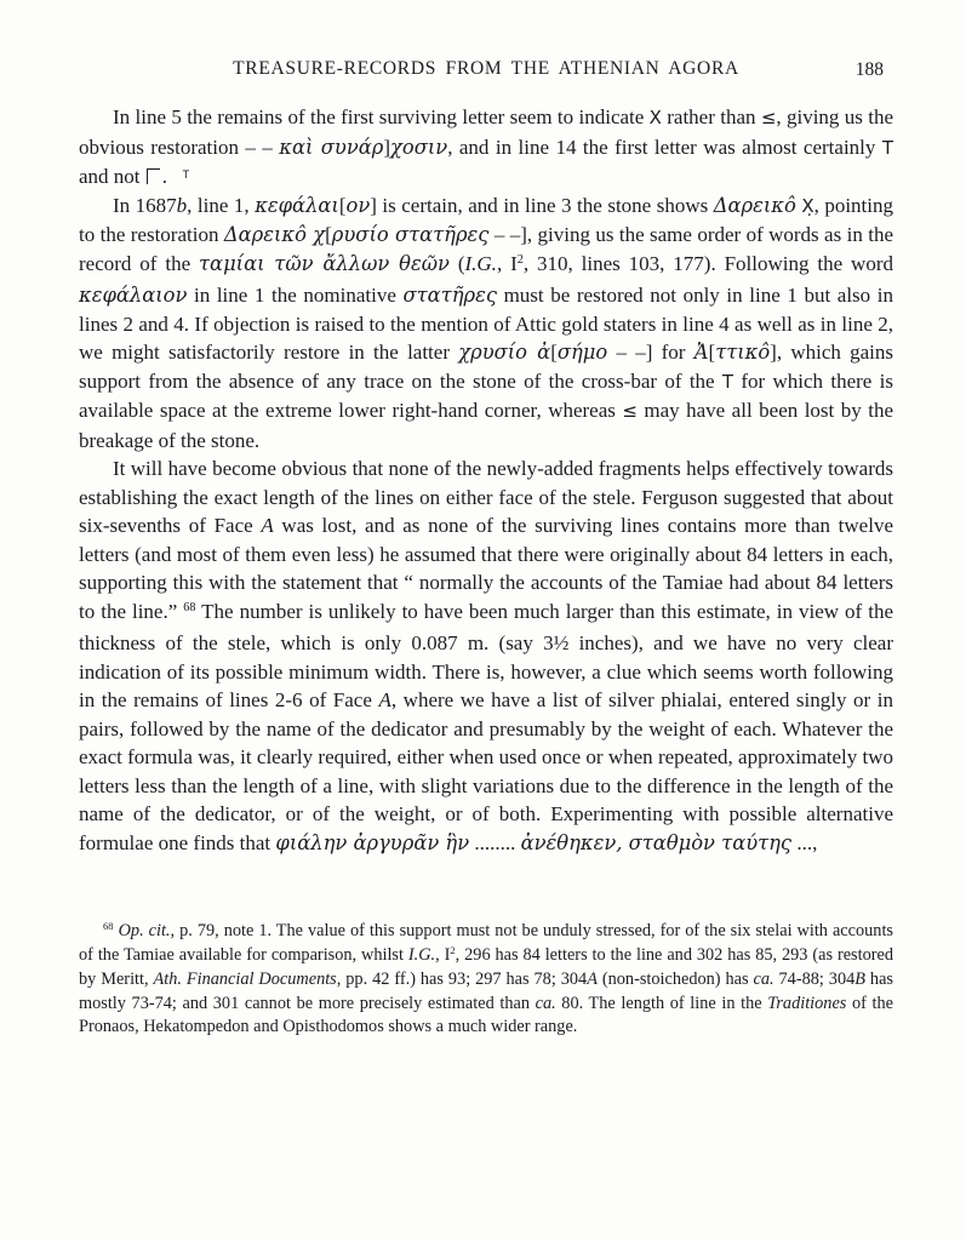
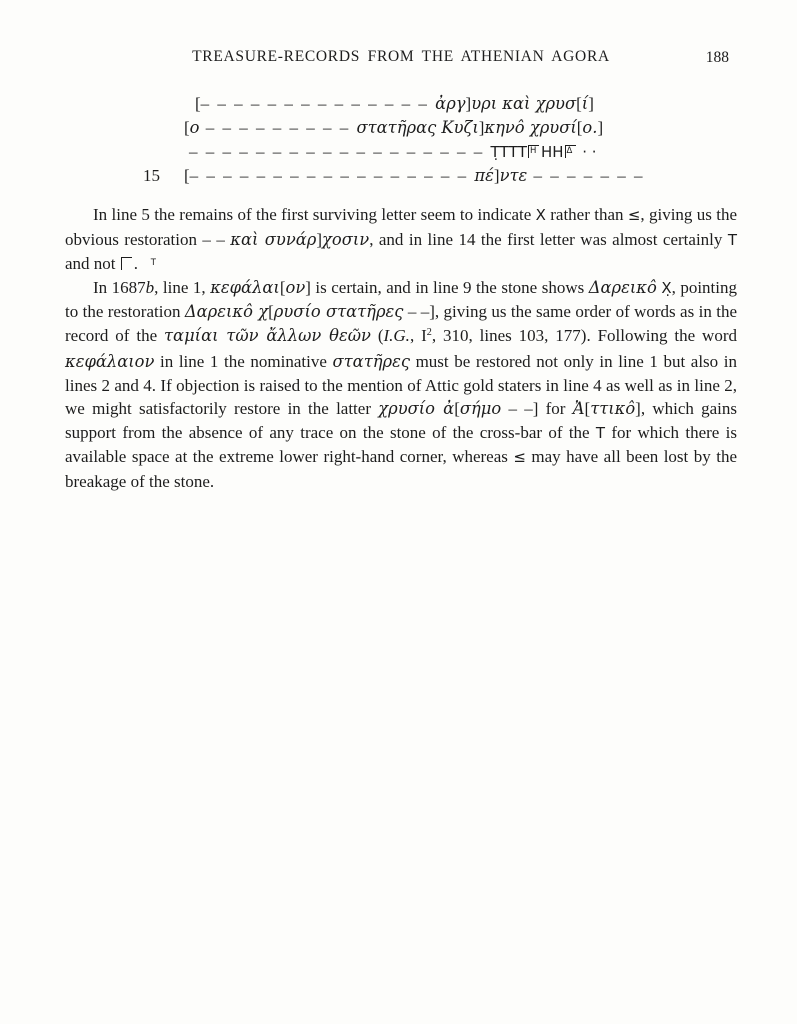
  TREASURE-RECORDS FROM THE ATHENIAN AGORA
  188
+ [– – – – – – – – – – – – – – ἀργ]υρι καὶ χρυσ[ί]
+ [ο – – – – – – – – – στατῆρας Κυζι]κηνô χρυσί[ο.]
+ – – – – – – – – – – – – – – – – – – Τ̣ΤΤΤ
+ Η
+ ΗΗ
+ Δ
+ · ·
+ 15
+ [– – – – – – – – – – – – – – – – – πέ]ντε – – – – – – –
  In line 5 the remains of the first surviving letter seem to indicate Χ rather than ≤, giving us the obvious restoration – – καὶ συνάρ]χοσιν, and in line 14 the first letter was almost certainly Τ and not
  Τ
  .
- In 1687b, line 1, κεφάλαι[ον] is certain, and in line 3 the stone shows Δαρεικô Χ̣, pointing to the restoration Δαρεικô χ[ρυσίο στατῆρες – –], giving us the same order of words as in the record of the ταμίαι τῶν ἄλλων θεῶν (I.G., I2, 310, lines 103, 177). Following the word κεφάλαιον in line 1 the nominative στατῆρες must be restored not only in line 1 but also in lines 2 and 4. If objection is raised to the mention of Attic gold staters in line 4 as well as in line 2, we might satisfactorily restore in the latter χρυσίο ἀ[σήμο – –] for Ἀ[ττικô], which gains support from the absence of any trace on the stone of the cross-bar of the Τ for which there is available space at the extreme lower right-hand corner, whereas ≤ may have all been lost by the breakage of the stone.
+ In 1687b, line 1, κεφάλαι[ον] is certain, and in line 9 the stone shows Δαρεικô Χ̣, pointing to the restoration Δαρεικô χ[ρυσίο στατῆρες – –], giving us the same order of words as in the record of the ταμίαι τῶν ἄλλων θεῶν (I.G., I2, 310, lines 103, 177). Following the word κεφάλαιον in line 1 the nominative στατῆρες must be restored not only in line 1 but also in lines 2 and 4. If objection is raised to the mention of Attic gold staters in line 4 as well as in line 2, we might satisfactorily restore in the latter χρυσίο ἀ[σήμο – –] for Ἀ[ττικô], which gains support from the absence of any trace on the stone of the cross-bar of the Τ for which there is available space at the extreme lower right-hand corner, whereas ≤ may have all been lost by the breakage of the stone.
- It will have become obvious that none of the newly-added fragments helps effectively towards establishing the exact length of the lines on either face of the stele. Ferguson suggested that about six-sevenths of Face A was lost, and as none of the surviving lines contains more than twelve letters (and most of them even less) he assumed that there were originally about 84 letters in each, supporting this with the statement that “ normally the accounts of the Tamiae had about 84 letters to the line.” 68 The number is unlikely to have been much larger than this estimate, in view of the thickness of the stele, which is only 0.087 m. (say 3½ inches), and we have no very clear indication of its possible minimum width. There is, however, a clue which seems worth following in the remains of lines 2-6 of Face A, where we have a list of silver phialai, entered singly or in pairs, followed by the name of the dedicator and presumably by the weight of each. Whatever the exact formula was, it clearly required, either when used once or when repeated, approximately two letters less than the length of a line, with slight variations due to the difference in the length of the name of the dedicator, or of the weight, or of both. Experimenting with possible alternative formulae one finds that φιάλην ἀργυρᾶν ἣν ........ ἀνέθηκεν, σταθμὸν ταύτης ...,
- 68 Op. cit., p. 79, note 1. The value of this support must not be unduly stressed, for of the six stelai with accounts of the Tamiae available for comparison, whilst I.G., I2, 296 has 84 letters to the line and 302 has 85, 293 (as restored by Meritt, Ath. Financial Documents, pp. 42 ff.) has 93; 297 has 78; 304A (non-stoichedon) has ca. 74-88; 304B has mostly 73-74; and 301 cannot be more precisely estimated than ca. 80. The length of line in the Traditiones of the Pronaos, Hekatompedon and Opisthodomos shows a much wider range.
